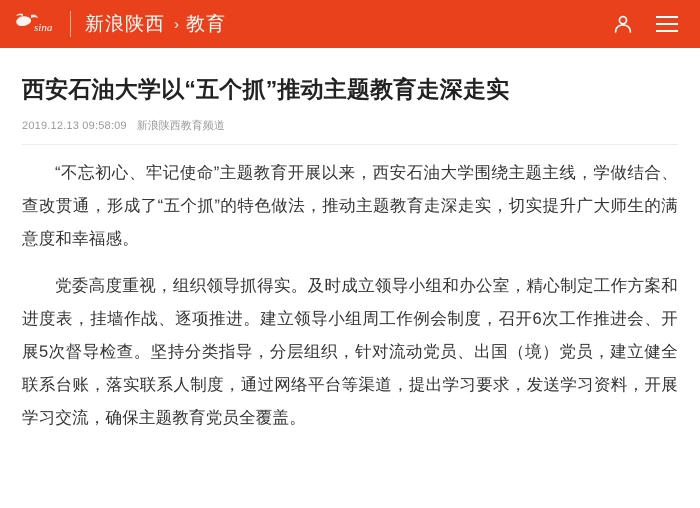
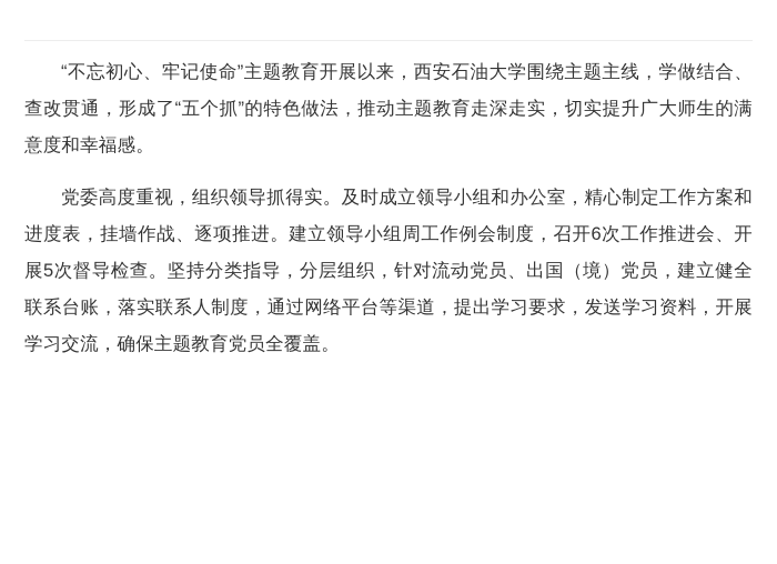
- sina
- 新浪陕西
- ›
- 教育
- 西安石油大学以“五个抓”推动主题教育走深走实
- 2019.12.13 09:58:09
- 新浪陕西教育频道
  “不忘初心、牢记使命”主题教育开展以来，西安石油大学围绕主题主线，学做结合、查改贯通，形成了“五个抓”的特色做法，推动主题教育走深走实，切实提升广大师生的满意度和幸福感。
  党委高度重视，组织领导抓得实。及时成立领导小组和办公室，精心制定工作方案和进度表，挂墙作战、逐项推进。建立领导小组周工作例会制度，召开6次工作推进会、开展5次督导检查。坚持分类指导，分层组织，针对流动党员、出国（境）党员，建立健全联系台账，落实联系人制度，通过网络平台等渠道，提出学习要求，发送学习资料，开展学习交流，确保主题教育党员全覆盖。
